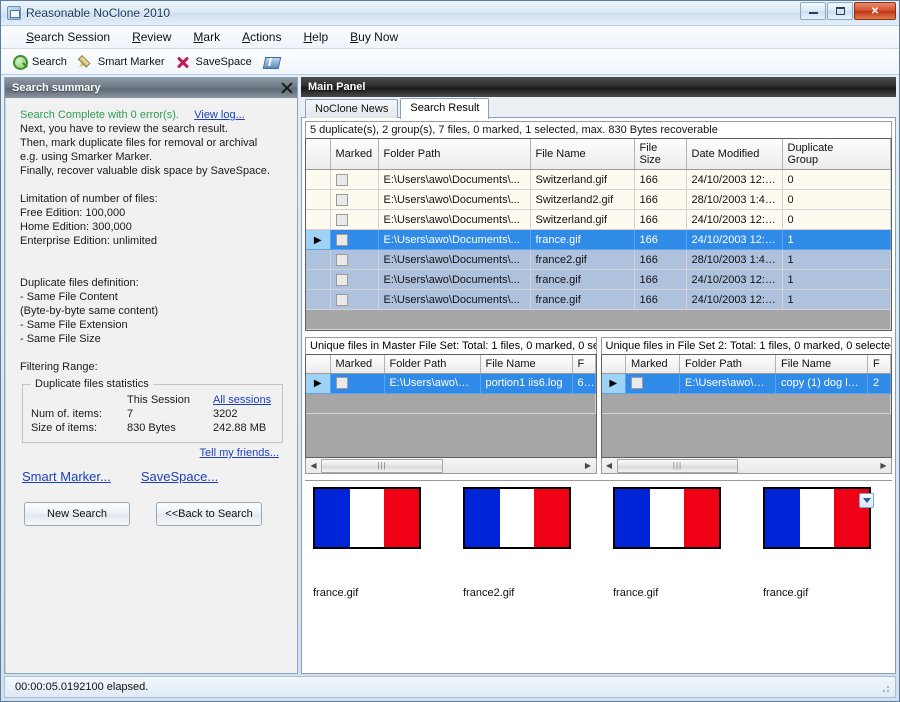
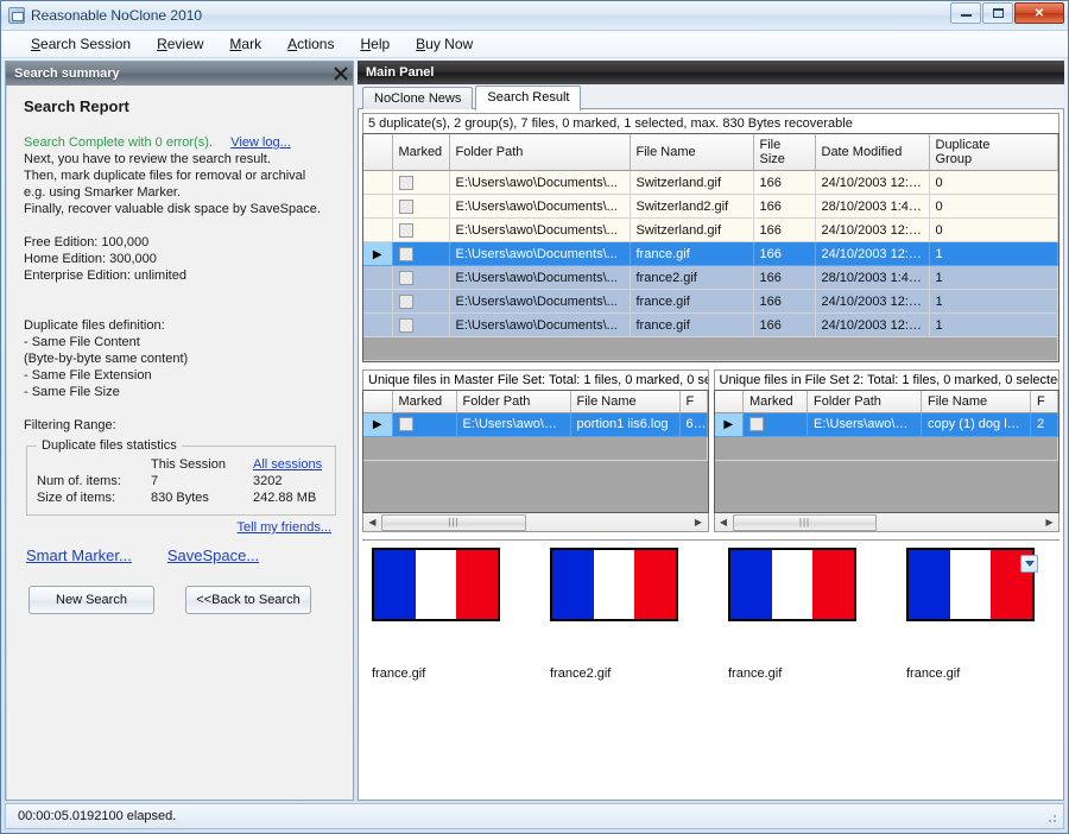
  Reasonable NoClone 2010
  ✕
  Search Session
  Review
  Mark
  Actions
  Help
  Buy Now
- Search
- Smart Marker
- SaveSpace
  Search summary
+ Search Report
  Search Complete with 0 error(s). View log...
  Next, you have to review the search result.
  Then, mark duplicate files for removal or archival
  e.g. using Smarker Marker.
  Finally, recover valuable disk space by SaveSpace.
- Limitation of number of files:
  Free Edition: 100,000
  Home Edition: 300,000
  Enterprise Edition: unlimited
  Duplicate files definition:
  - Same File Content
  (Byte-by-byte same content)
  - Same File Extension
  - Same File Size
  Filtering Range:
  Duplicate files statistics
  	This Session	All sessions
  Num of. items:	7	3202
  Size of items:	830 Bytes	242.88 MB
  Tell my friends...
  Smart Marker...
  SaveSpace...
  New Search
  <<Back to Search
  Main Panel
  NoClone News
  Search Result
  5 duplicate(s), 2 group(s), 7 files, 0 marked, 1 selected, max. 830 Bytes recoverable
  	Marked	Folder Path	File Name	File Size	Date Modified	Duplicate Group
  		E:\Users\awo\Documents\...	Switzerland.gif	166	24/10/2003 12:3...	0
  		E:\Users\awo\Documents\...	Switzerland2.gif	166	28/10/2003 1:47...	0
  		E:\Users\awo\Documents\...	Switzerland.gif	166	24/10/2003 12:3...	0
  ▶		E:\Users\awo\Documents\...	france.gif	166	24/10/2003 12:3...	1
  		E:\Users\awo\Documents\...	france2.gif	166	28/10/2003 1:47...	1
  		E:\Users\awo\Documents\...	france.gif	166	24/10/2003 12:3...	1
  		E:\Users\awo\Documents\...	france.gif	166	24/10/2003 12:3...	1
  Unique files in Master File Set: Total: 1 files, 0 marked, 0 se
  	Marked	Folder Path	File Name	F
  ▶		E:\Users\awo\D...	portion1 iis6.log	65
  ◀
  |||
  ▶
  Unique files in File Set 2: Total: 1 files, 0 marked, 0 selecte
  	Marked	Folder Path	File Name	F
  ▶		E:\Users\awo\D...	copy (1) dog loos.	2
  ◀
  |||
  ▶
  france.gif
  france2.gif
  france.gif
  france.gif
  00:00:05.0192100 elapsed.
